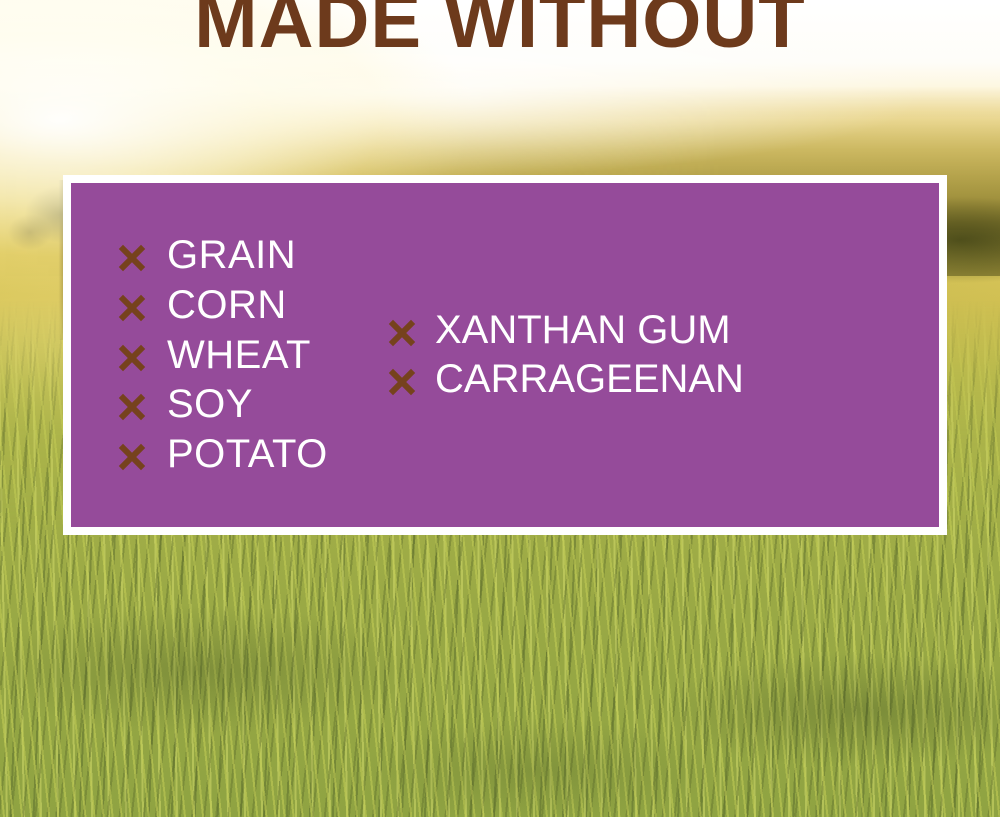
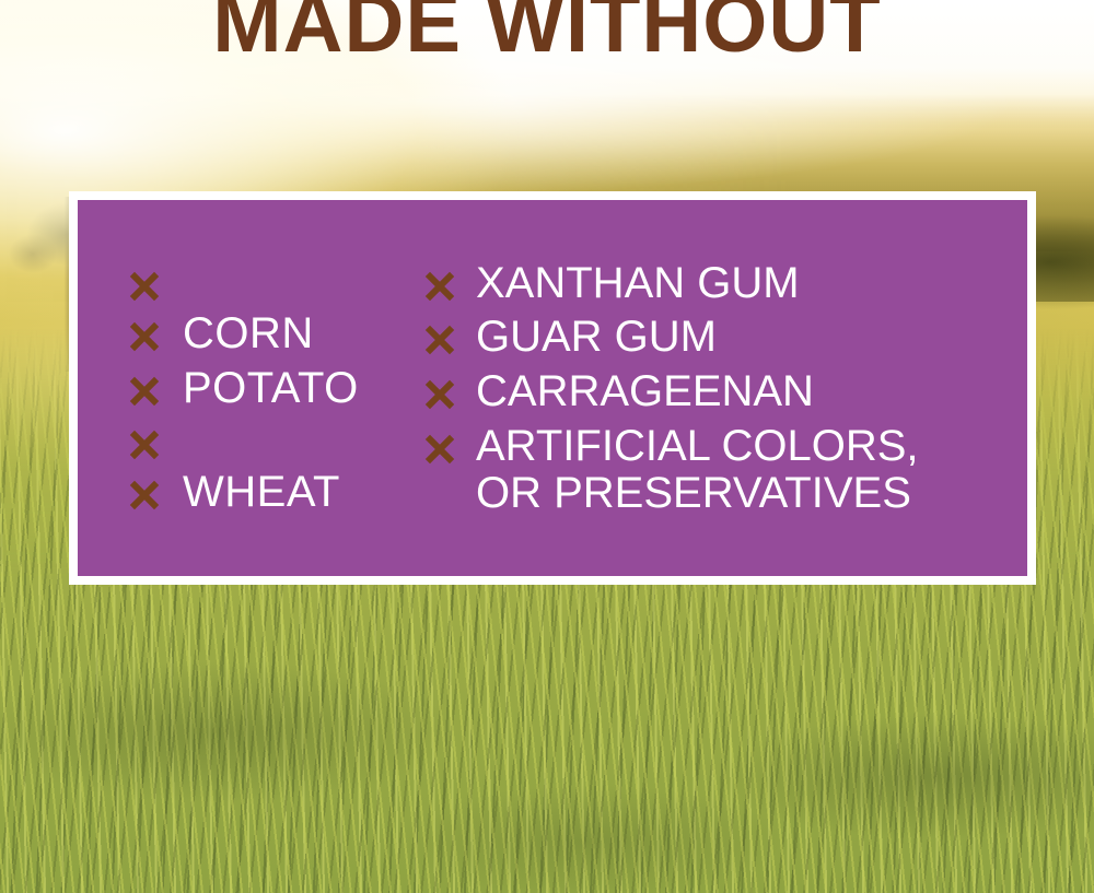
  MADE WITHOUT
- GRAIN
  CORN
- WHEAT
+ POTATO
- SOY
- POTATO
+ WHEAT
  XANTHAN GUM
+ GUAR GUM
  CARRAGEENAN
+ ARTIFICIAL COLORS,
+ OR PRESERVATIVES
